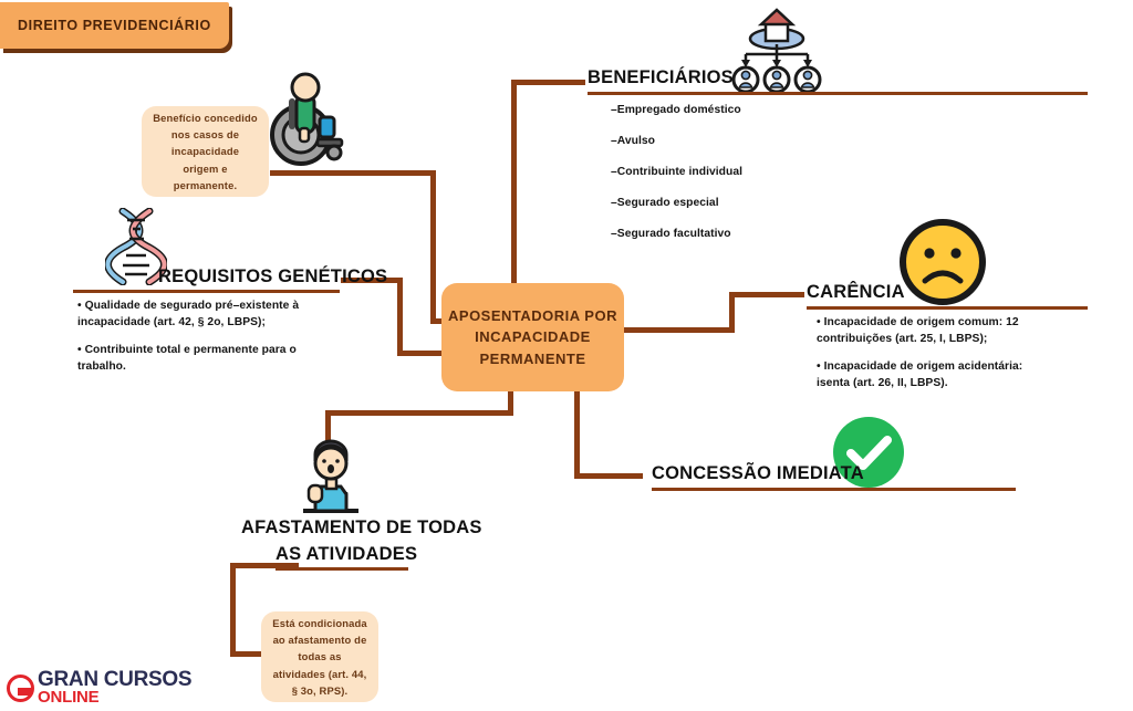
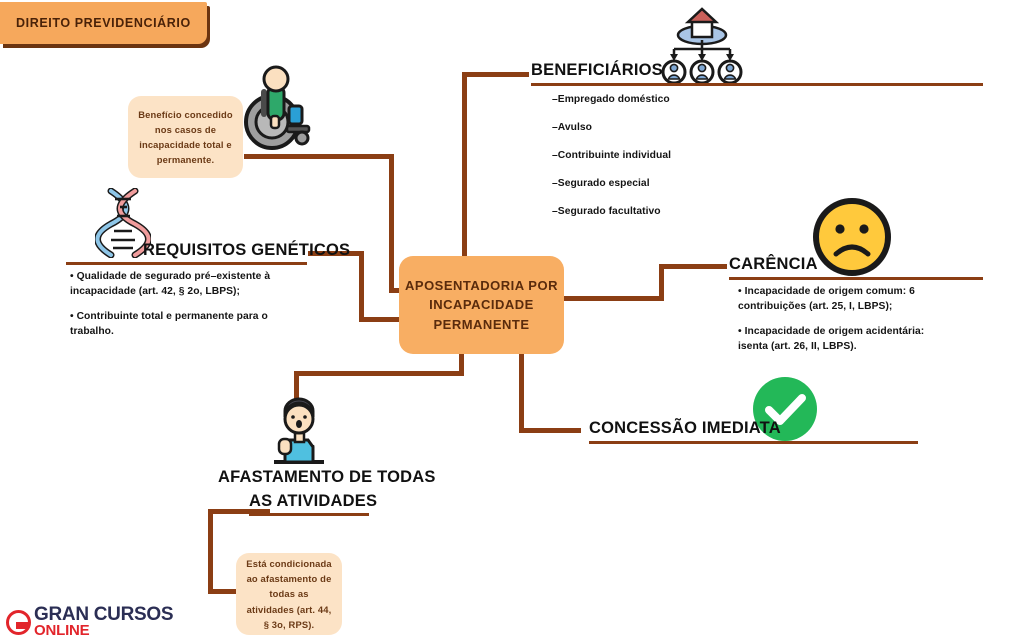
  DIREITO PREVIDENCIÁRIO
  APOSENTADORIA POR INCAPACIDADE PERMANENTE
- Benefício concedido nos casos de incapacidade origem e permanente.
+ Benefício concedido nos casos de incapacidade total e permanente.
  BENEFICIÁRIOS
  –Empregado doméstico
  –Avulso
  –Contribuinte individual
  –Segurado especial
  –Segurado facultativo
  REQUISITOS GENÉTICOS
  • Qualidade de segurado pré–existente à incapacidade (art. 42, § 2o, LBPS);
  • Contribuinte total e permanente para o trabalho.
  CARÊNCIA
- • Incapacidade de origem comum: 12 contribuições (art. 25, I, LBPS);
+ • Incapacidade de origem comum: 6 contribuições (art. 25, I, LBPS);
  • Incapacidade de origem acidentária: isenta (art. 26, II, LBPS).
  CONCESSÃO IMEDIATA
  AFASTAMENTO DE TODAS
  AS ATIVIDADES
  Está condicionada ao afastamento de todas as atividades (art. 44, § 3o, RPS).
  GRAN CURSOS
  ONLINE
